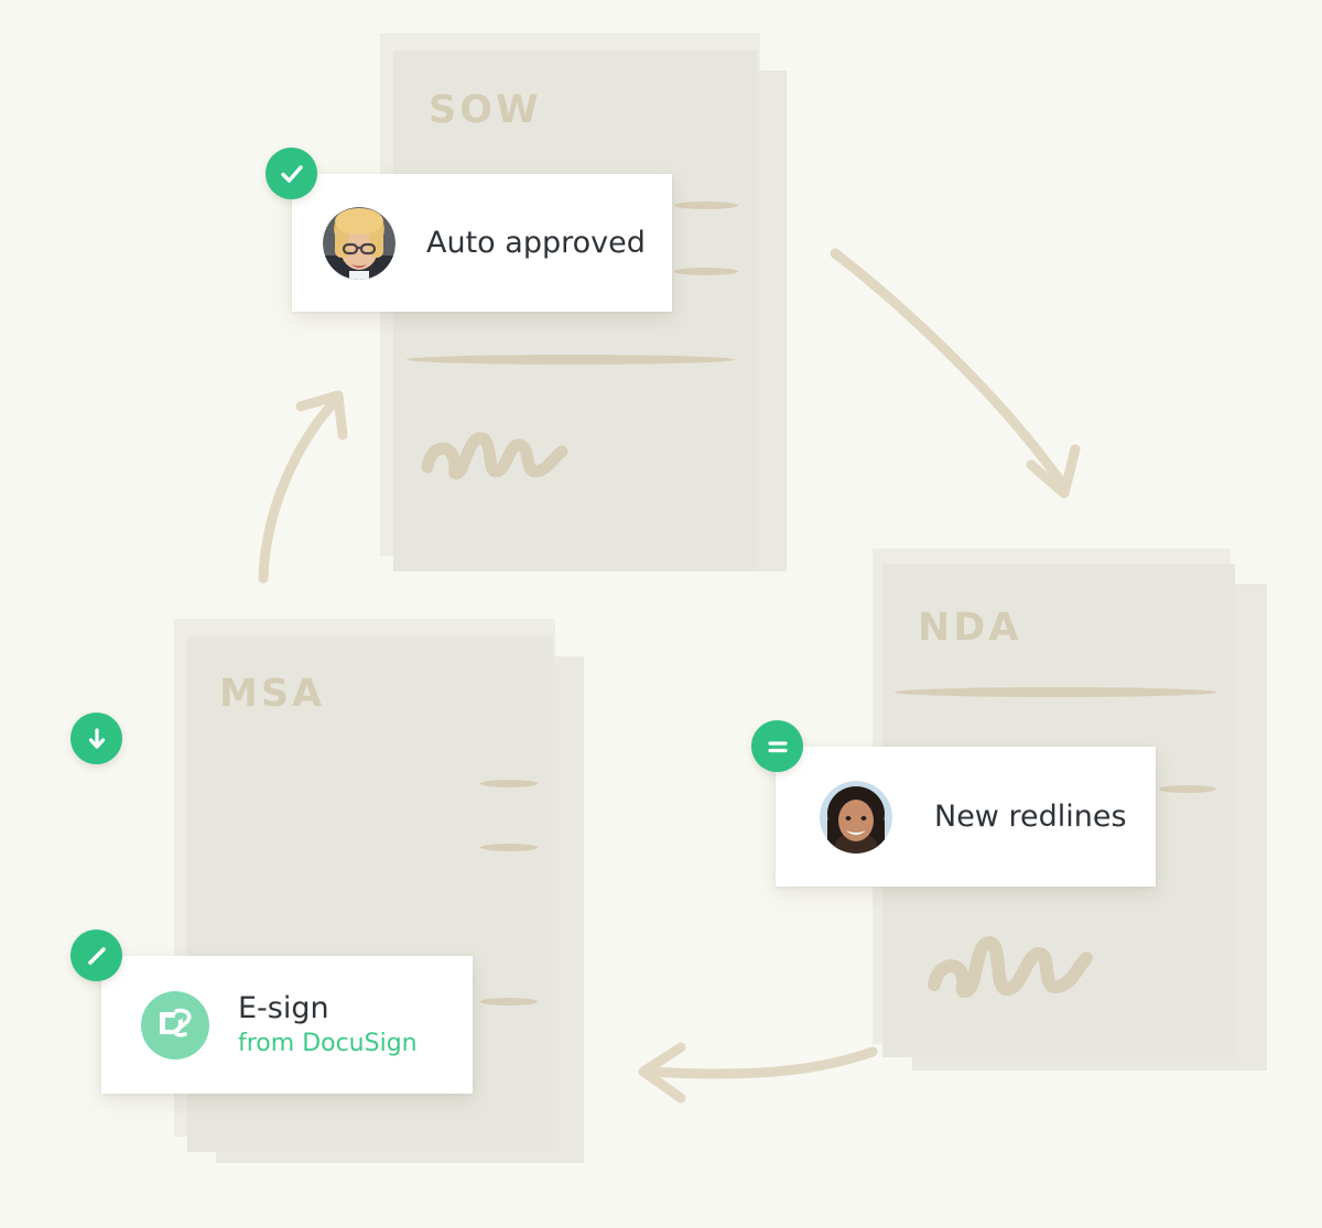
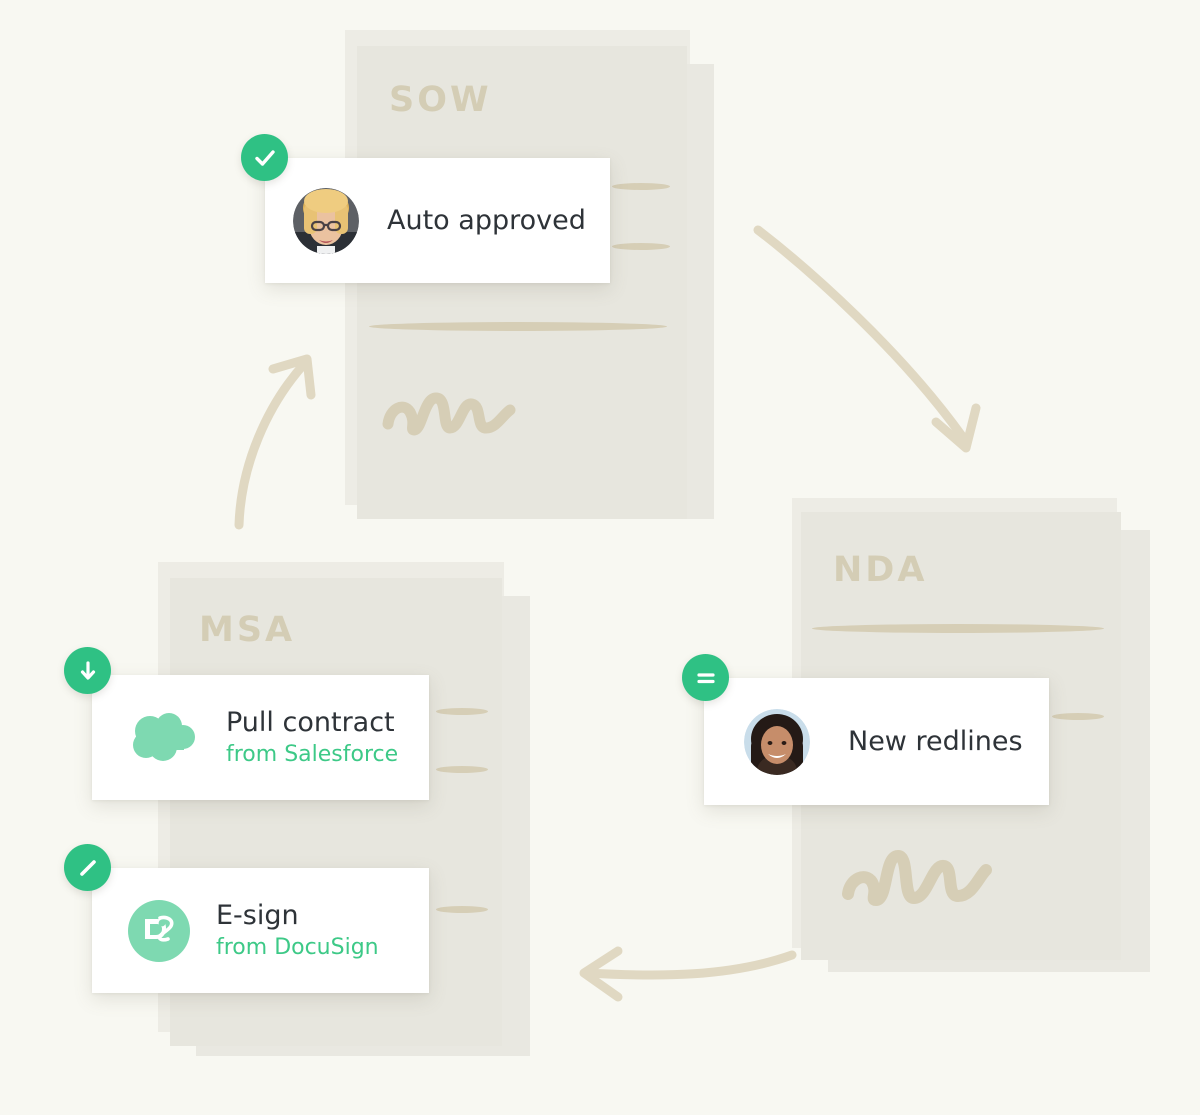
  SOW
  NDA
  MSA
  Auto approved
  New redlines
+ Pull contract
+ from Salesforce
  E-sign
  from DocuSign
